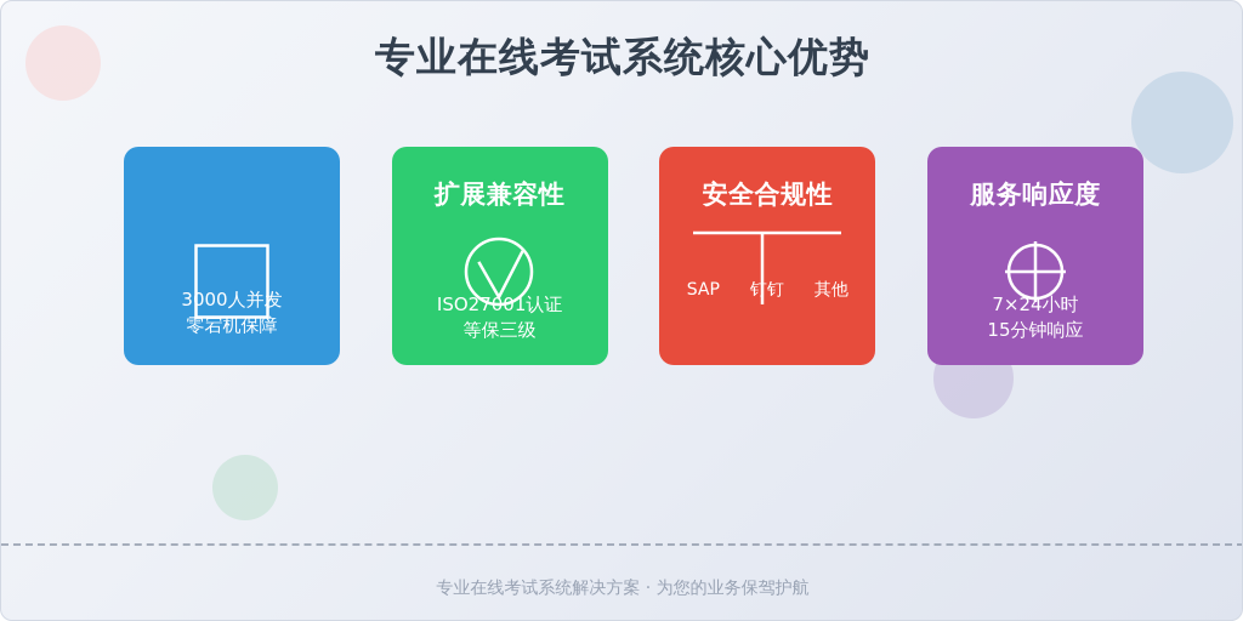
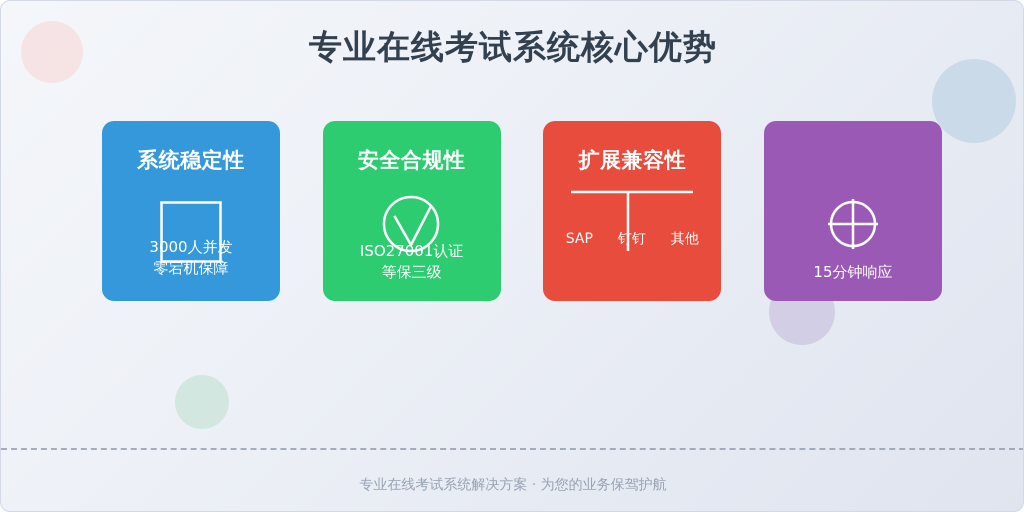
  专业在线考试系统核心优势
+ 系统稳定性
  3000人并发
  零宕机保障
- 扩展兼容性
+ 安全合规性
  ISO27001认证
  等保三级
- 安全合规性
+ 扩展兼容性
  SAP
  钉钉
  其他
- 服务响应度
- 7×24小时
  15分钟响应
  专业在线考试系统解决方案 · 为您的业务保驾护航
